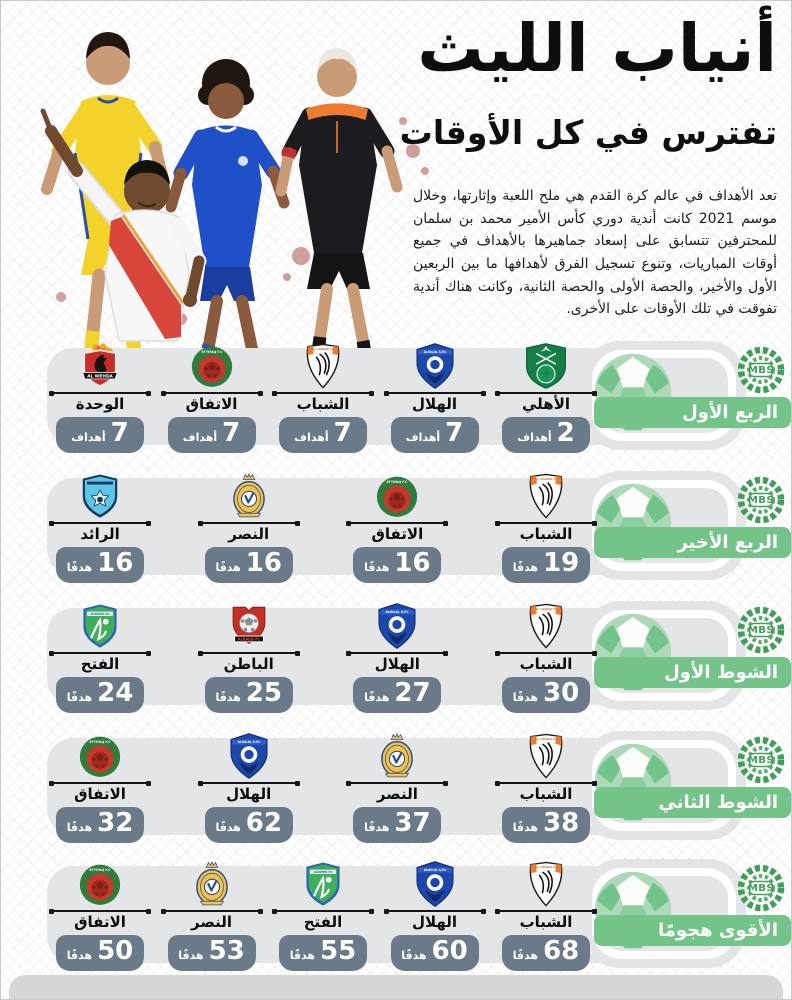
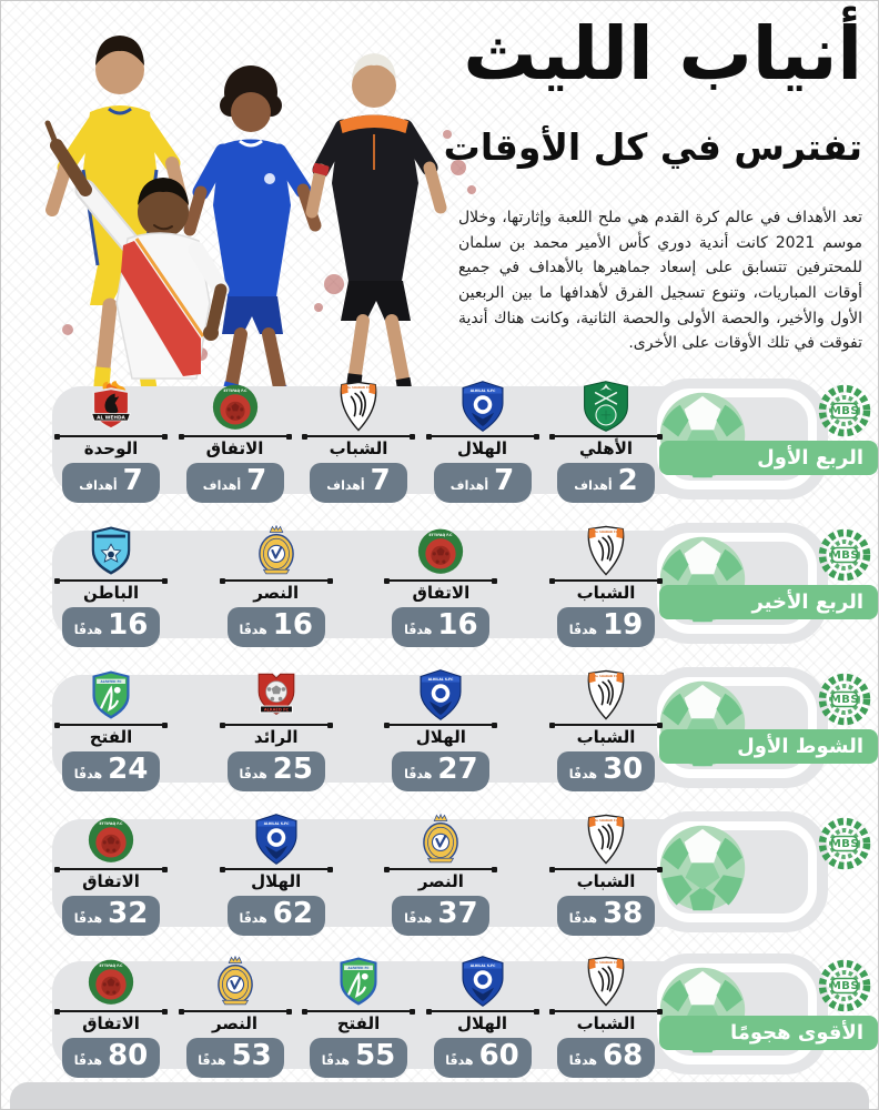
  أنياب الليث
  تفترس في كل الأوقات
  تعد الأهداف في عالم كرة القدم هي ملح اللعبة وإثارتها، وخلال موسم 2021 كانت أندية دوري كأس الأمير محمد بن سلمان للمحترفين تتسابق على إسعاد جماهيرها بالأهداف في جميع أوقات المباريات، وتنوع تسجيل الفرق لأهدافها ما بين الربعين الأول والأخير، والحصة الأولى والحصة الثانية، وكانت هناك أندية تفوقت في تلك الأوقات على الأخرى.
  MBS
  الربع الأول
  الأهلي
  2
  أهداف
  الهلال
  7
  أهداف
  الشباب
  7
  أهداف
  الاتفاق
  7
  أهداف
  الوحدة
  7
  أهداف
  MBS
  الربع الأخير
  الشباب
  19
  هدفًا
  الاتفاق
  16
  هدفًا
  النصر
  16
  هدفًا
- الرائد
+ الباطن
  16
  هدفًا
  MBS
  الشوط الأول
  الشباب
  30
  هدفًا
  الهلال
  27
  هدفًا
- الباطن
+ الرائد
  25
  هدفًا
  الفتح
  24
  هدفًا
  MBS
- الشوط الثاني
  الشباب
  38
  هدفًا
  النصر
  37
  هدفًا
  الهلال
  62
  هدفًا
  الاتفاق
  32
  هدفًا
  MBS
  الأقوى هجومًا
  الشباب
  68
  هدفًا
  الهلال
  60
  هدفًا
  الفتح
  55
  هدفًا
  النصر
  53
  هدفًا
  الاتفاق
- 50
+ 80
  هدفًا
